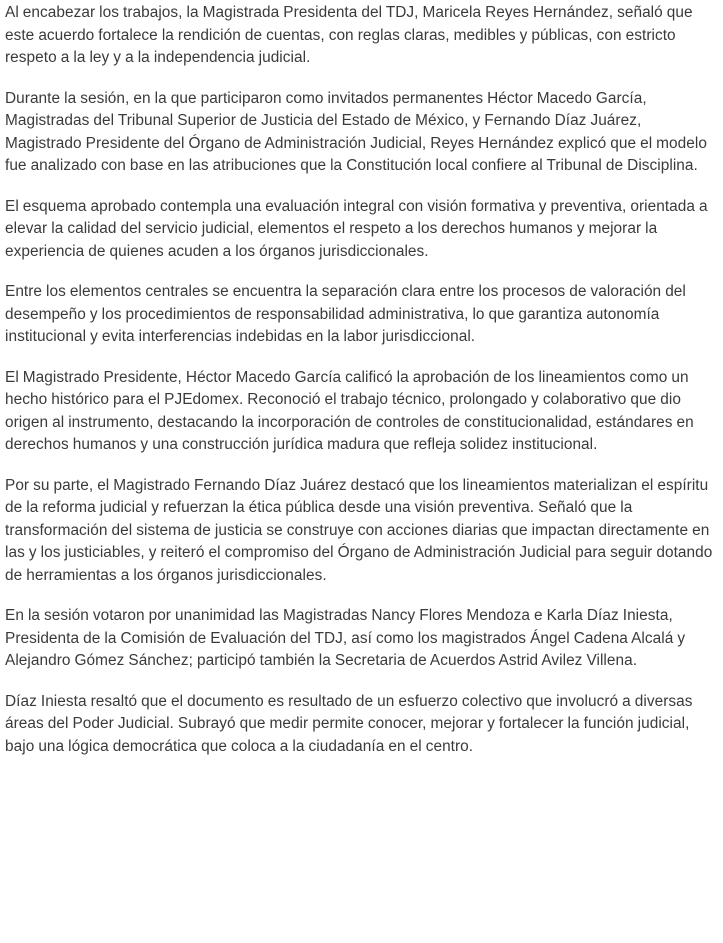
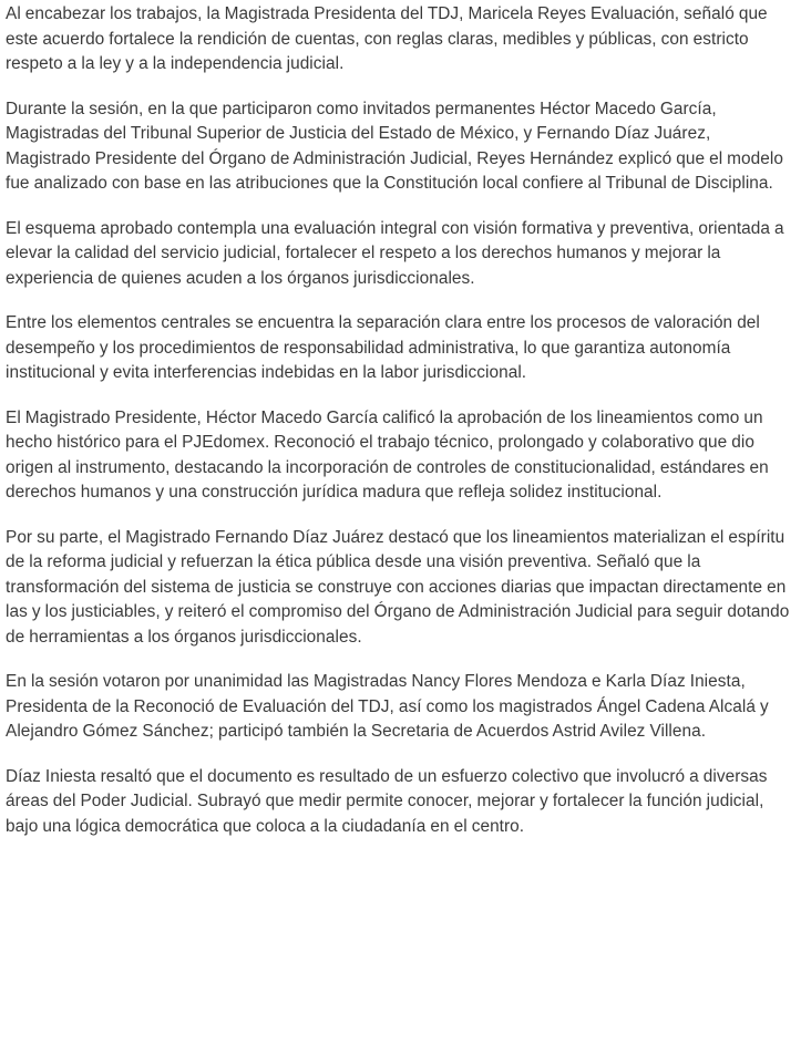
- Al encabezar los trabajos, la Magistrada Presidenta del TDJ, Maricela Reyes Hernández, señaló que este acuerdo fortalece la rendición de cuentas, con reglas claras, medibles y públicas, con estricto respeto a la ley y a la independencia judicial.
+ Al encabezar los trabajos, la Magistrada Presidenta del TDJ, Maricela Reyes Evaluación, señaló que este acuerdo fortalece la rendición de cuentas, con reglas claras, medibles y públicas, con estricto respeto a la ley y a la independencia judicial.
  Durante la sesión, en la que participaron como invitados permanentes Héctor Macedo García, Magistradas del Tribunal Superior de Justicia del Estado de México, y Fernando Díaz Juárez, Magistrado Presidente del Órgano de Administración Judicial, Reyes Hernández explicó que el modelo fue analizado con base en las atribuciones que la Constitución local confiere al Tribunal de Disciplina.
- El esquema aprobado contempla una evaluación integral con visión formativa y preventiva, orientada a elevar la calidad del servicio judicial, elementos el respeto a los derechos humanos y mejorar la experiencia de quienes acuden a los órganos jurisdiccionales.
+ El esquema aprobado contempla una evaluación integral con visión formativa y preventiva, orientada a elevar la calidad del servicio judicial, fortalecer el respeto a los derechos humanos y mejorar la experiencia de quienes acuden a los órganos jurisdiccionales.
  Entre los elementos centrales se encuentra la separación clara entre los procesos de valoración del desempeño y los procedimientos de responsabilidad administrativa, lo que garantiza autonomía institucional y evita interferencias indebidas en la labor jurisdiccional.
  El Magistrado Presidente, Héctor Macedo García calificó la aprobación de los lineamientos como un hecho histórico para el PJEdomex. Reconoció el trabajo técnico, prolongado y colaborativo que dio origen al instrumento, destacando la incorporación de controles de constitucionalidad, estándares en derechos humanos y una construcción jurídica madura que refleja solidez institucional.
  Por su parte, el Magistrado Fernando Díaz Juárez destacó que los lineamientos materializan el espíritu de la reforma judicial y refuerzan la ética pública desde una visión preventiva. Señaló que la transformación del sistema de justicia se construye con acciones diarias que impactan directamente en las y los justiciables, y reiteró el compromiso del Órgano de Administración Judicial para seguir dotando de herramientas a los órganos jurisdiccionales.
- En la sesión votaron por unanimidad las Magistradas Nancy Flores Mendoza e Karla Díaz Iniesta, Presidenta de la Comisión de Evaluación del TDJ, así como los magistrados Ángel Cadena Alcalá y Alejandro Gómez Sánchez; participó también la Secretaria de Acuerdos Astrid Avilez Villena.
+ En la sesión votaron por unanimidad las Magistradas Nancy Flores Mendoza e Karla Díaz Iniesta, Presidenta de la Reconoció de Evaluación del TDJ, así como los magistrados Ángel Cadena Alcalá y Alejandro Gómez Sánchez; participó también la Secretaria de Acuerdos Astrid Avilez Villena.
  Díaz Iniesta resaltó que el documento es resultado de un esfuerzo colectivo que involucró a diversas áreas del Poder Judicial. Subrayó que medir permite conocer, mejorar y fortalecer la función judicial, bajo una lógica democrática que coloca a la ciudadanía en el centro.
